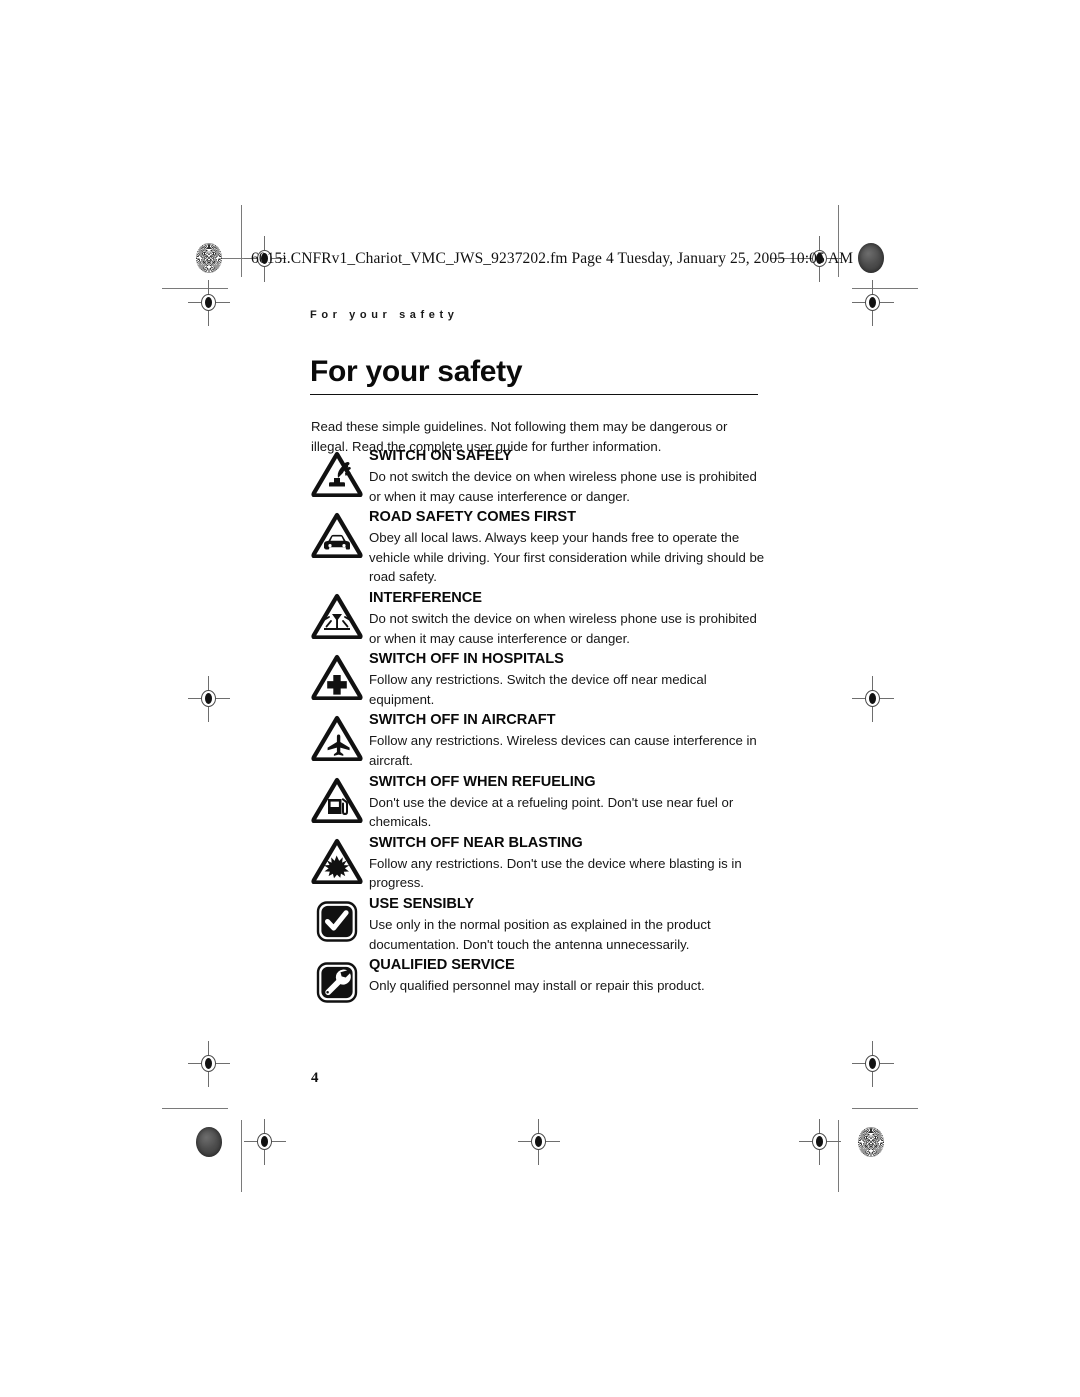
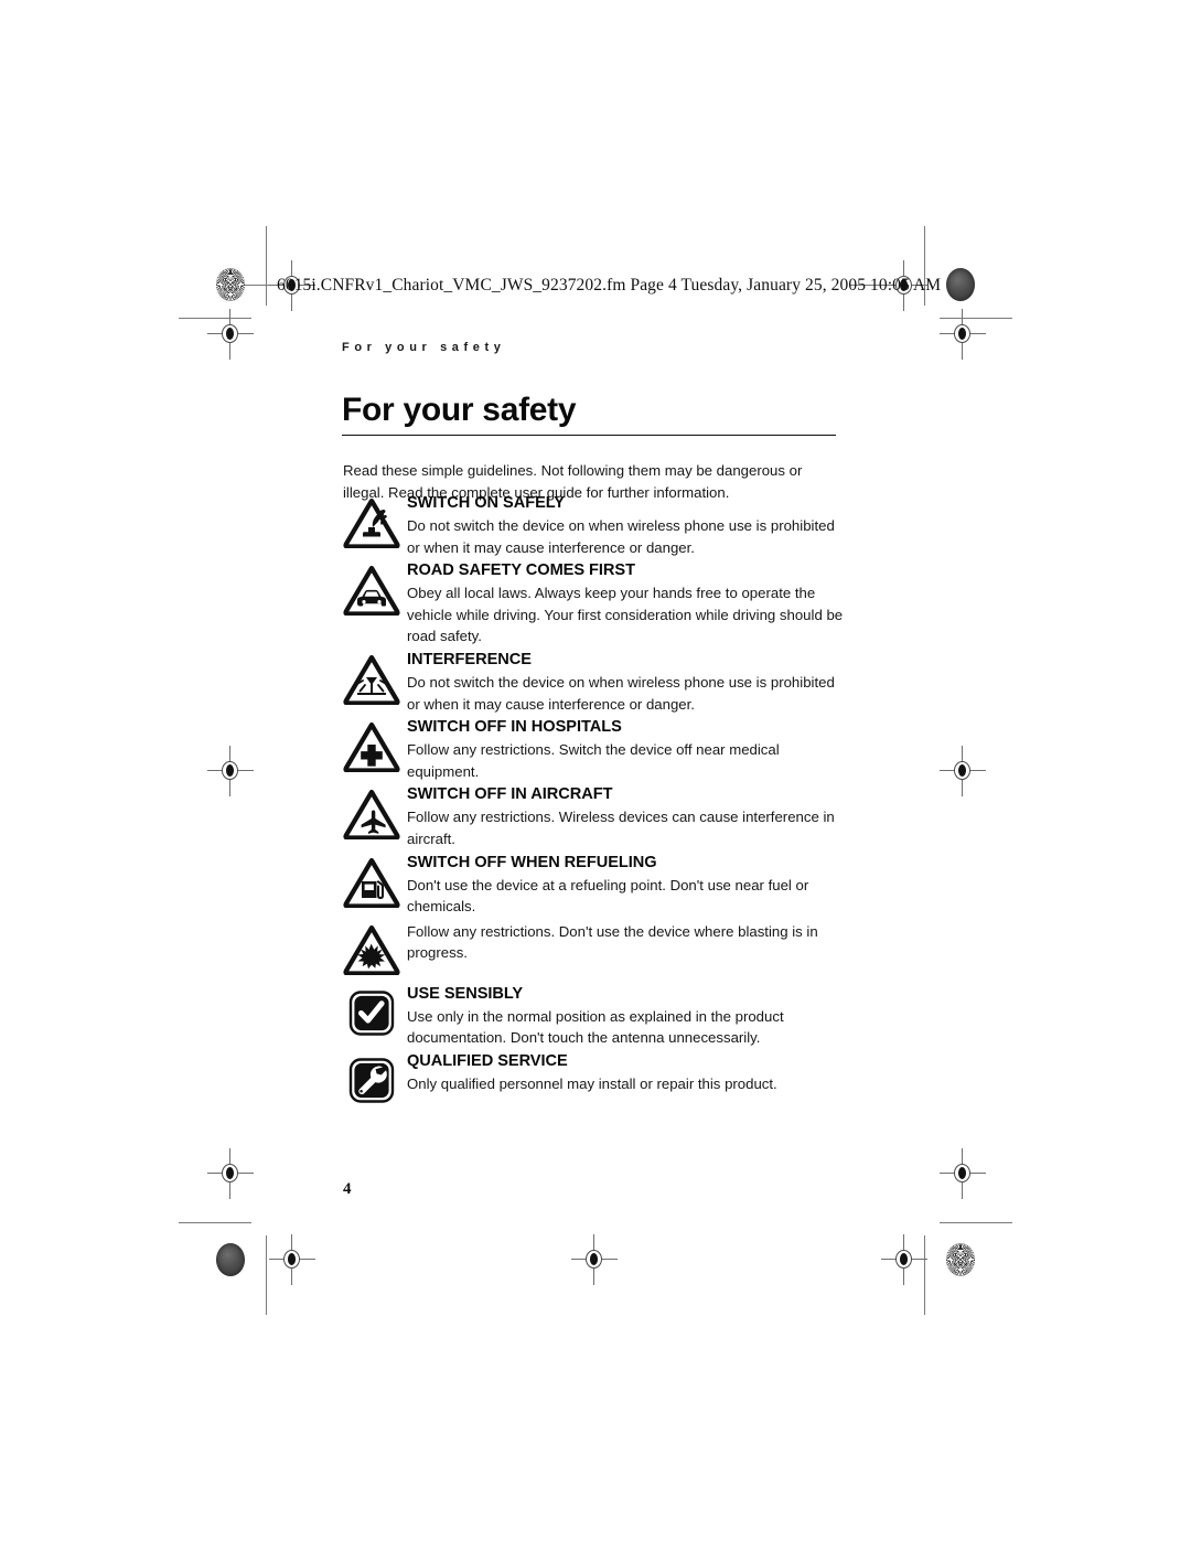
  6015i.CNFRv1_Chariot_VMC_JWS_9237202.fm Page 4 Tuesday, January 25, 2005 10:05 AM
  For your safety
  For your safety
  Read these simple guidelines. Not following them may be dangerous or illegal. Read the complete user guide for further information.
  SWITCH ON SAFELY
  Do not switch the device on when wireless phone use is prohibited or when it may cause interference or danger.
  ROAD SAFETY COMES FIRST
  Obey all local laws. Always keep your hands free to operate the vehicle while driving. Your first consideration while driving should be road safety.
  INTERFERENCE
  Do not switch the device on when wireless phone use is prohibited or when it may cause interference or danger.
  SWITCH OFF IN HOSPITALS
  Follow any restrictions. Switch the device off near medical equipment.
  SWITCH OFF IN AIRCRAFT
  Follow any restrictions. Wireless devices can cause interference in aircraft.
  SWITCH OFF WHEN REFUELING
  Don't use the device at a refueling point. Don't use near fuel or chemicals.
- SWITCH OFF NEAR BLASTING
  Follow any restrictions. Don't use the device where blasting is in progress.
  USE SENSIBLY
  Use only in the normal position as explained in the product documentation. Don't touch the antenna unnecessarily.
  QUALIFIED SERVICE
  Only qualified personnel may install or repair this product.
  4
